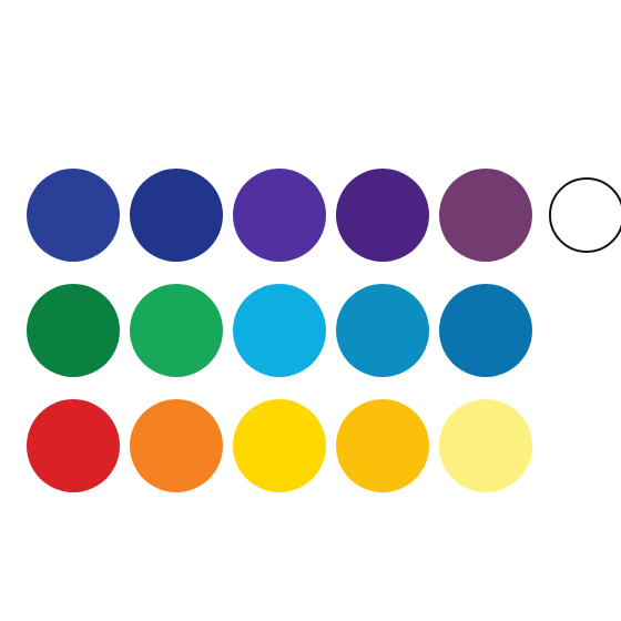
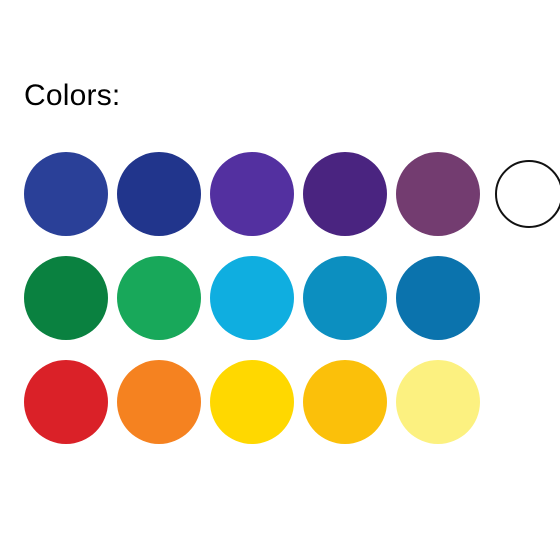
+ Colors:
